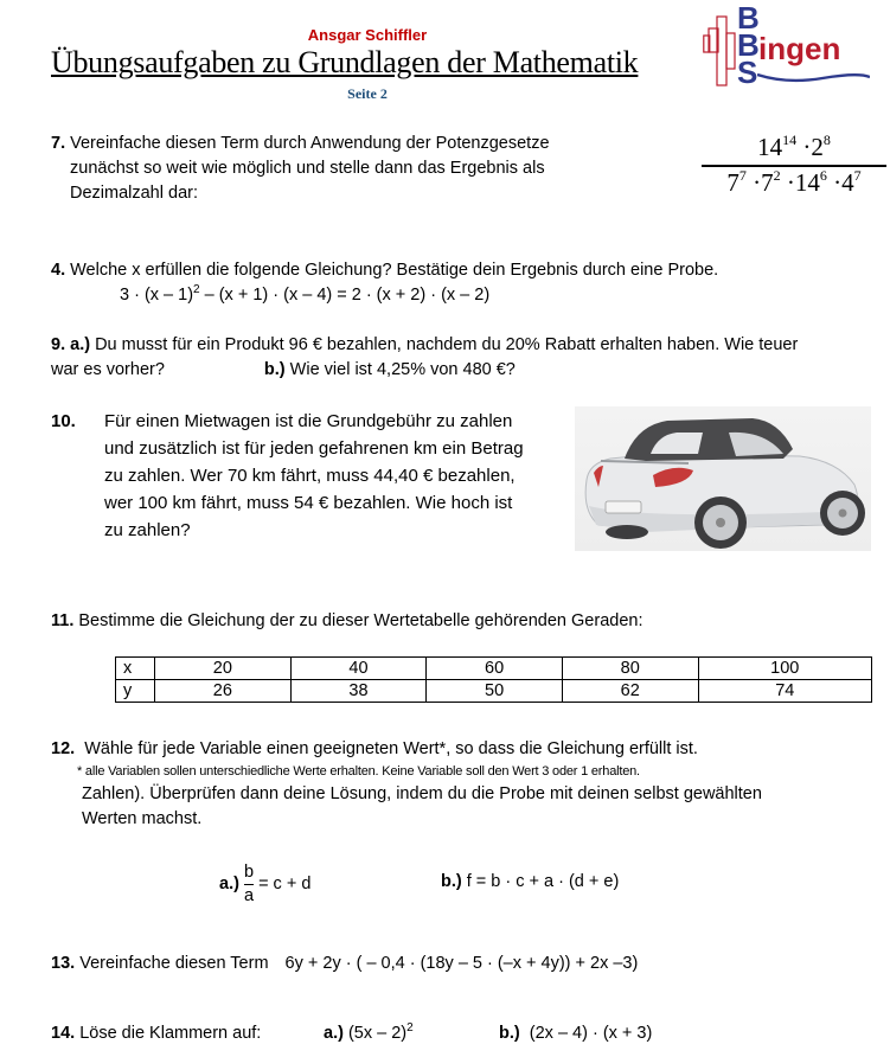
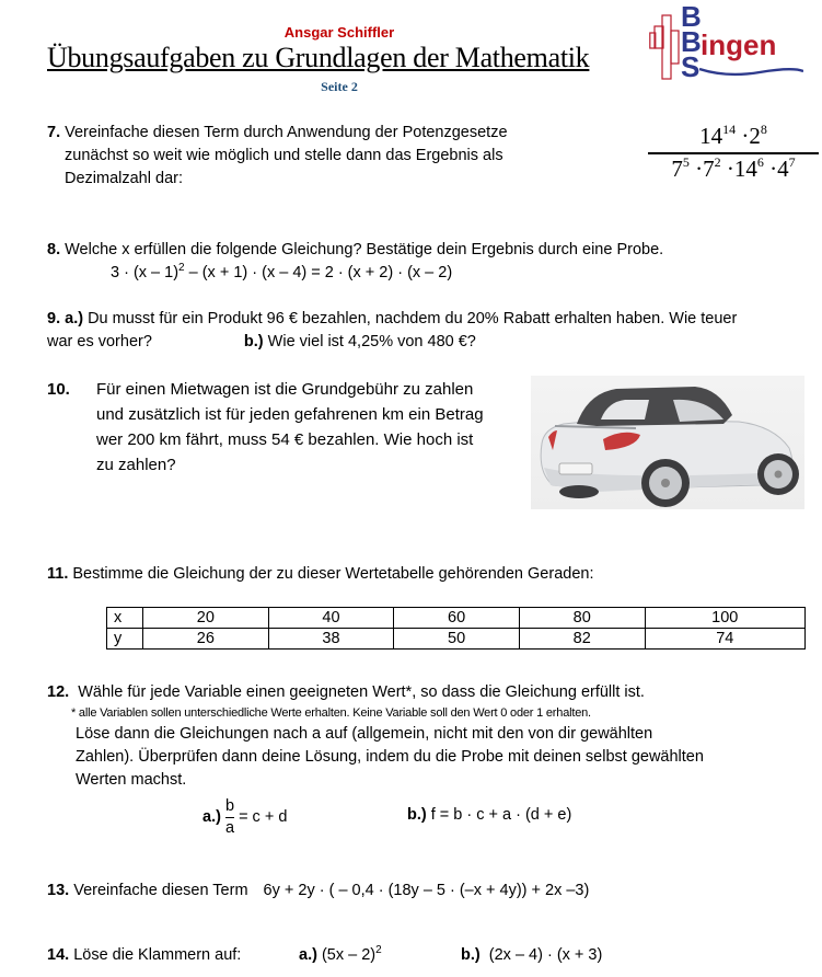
  Ansgar Schiffler
  Übungsaufgaben zu Grundlagen der Mathematik
  Seite 2
  B
  B
  S
  ingen
  7. Vereinfache diesen Term durch Anwendung der Potenzgesetze
  zunächst so weit wie möglich und stelle dann das Ergebnis als
  Dezimalzahl dar:
  1414 ·28
- 77 ·72 ·146 ·47
+ 75 ·72 ·146 ·47
- 4. Welche x erfüllen die folgende Gleichung? Bestätige dein Ergebnis durch eine Probe.
+ 8. Welche x erfüllen die folgende Gleichung? Bestätige dein Ergebnis durch eine Probe.
  3 · (x – 1)2 – (x + 1) · (x – 4) = 2 · (x + 2) · (x – 2)
  9. a.) Du musst für ein Produkt 96 € bezahlen, nachdem du 20% Rabatt erhalten haben. Wie teuer
  war es vorher? b.) Wie viel ist 4,25% von 480 €?
  10.
  Für einen Mietwagen ist die Grundgebühr zu zahlen
  und zusätzlich ist für jeden gefahrenen km ein Betrag
- zu zahlen. Wer 70 km fährt, muss 44,40 € bezahlen,
- wer 100 km fährt, muss 54 € bezahlen. Wie hoch ist
+ wer 200 km fährt, muss 54 € bezahlen. Wie hoch ist
  zu zahlen?
  11. Bestimme die Gleichung der zu dieser Wertetabelle gehörenden Geraden:
  x	20	40	60	80	100
- y	26	38	50	62	74
+ y	26	38	50	82	74
  12. Wähle für jede Variable einen geeigneten Wert*, so dass die Gleichung erfüllt ist.
- * alle Variablen sollen unterschiedliche Werte erhalten. Keine Variable soll den Wert 3 oder 1 erhalten.
+ * alle Variablen sollen unterschiedliche Werte erhalten. Keine Variable soll den Wert 0 oder 1 erhalten.
+ Löse dann die Gleichungen nach a auf (allgemein, nicht mit den von dir gewählten
  Zahlen). Überprüfen dann deine Lösung, indem du die Probe mit deinen selbst gewählten
  Werten machst.
  a.)
  b
  a
  = c + d
  b.) f = b · c + a · (d + e)
  13. Vereinfache diesen Term 6y + 2y · ( – 0,4 · (18y – 5 · (–x + 4y)) + 2x –3)
  14. Löse die Klammern auf:
  a.) (5x – 2)2
  b.) (2x – 4) · (x + 3)
